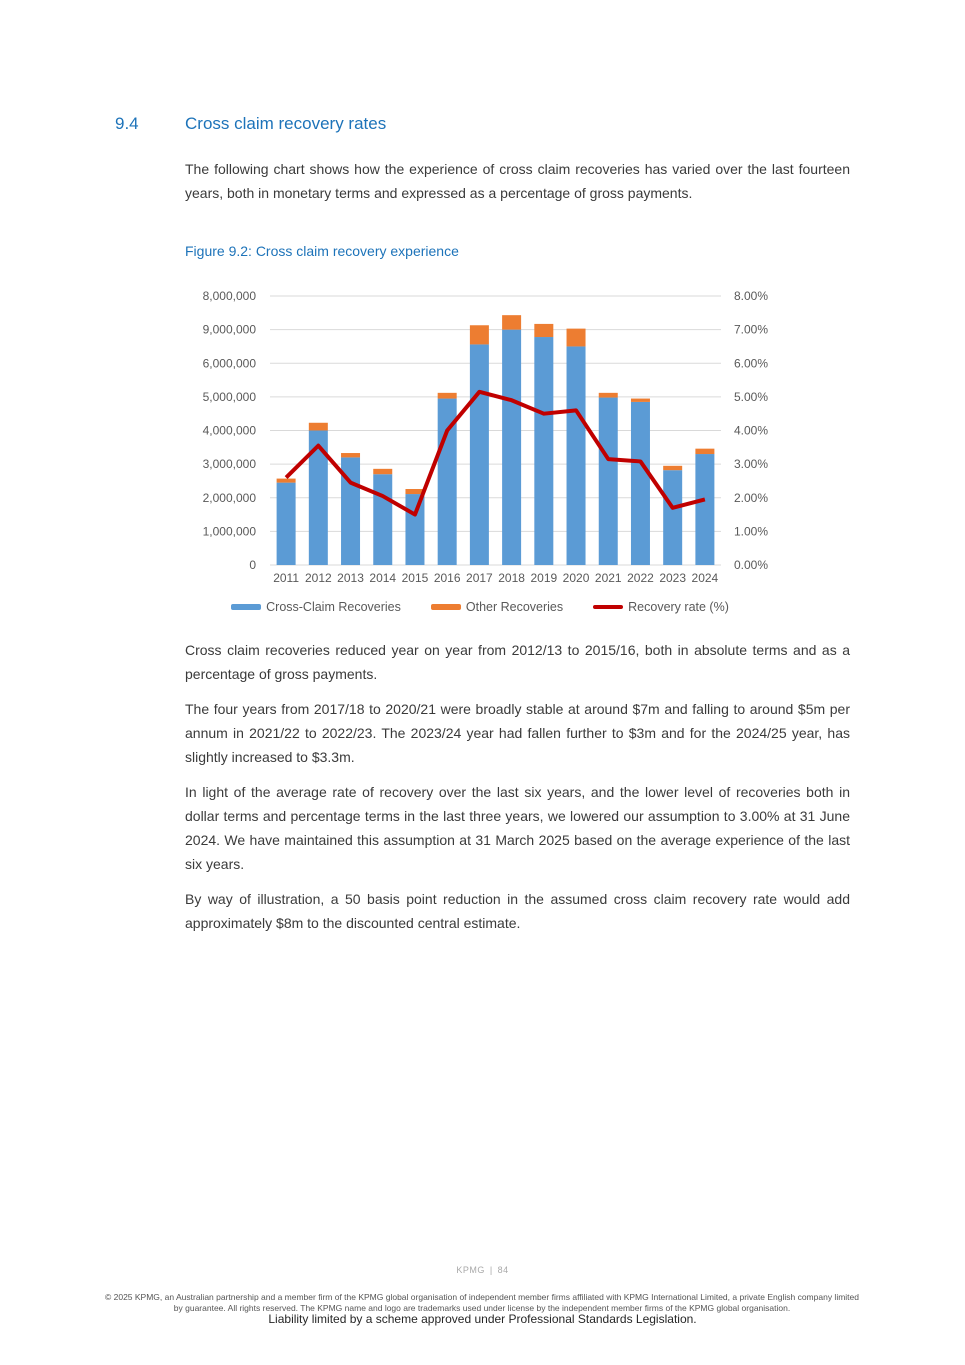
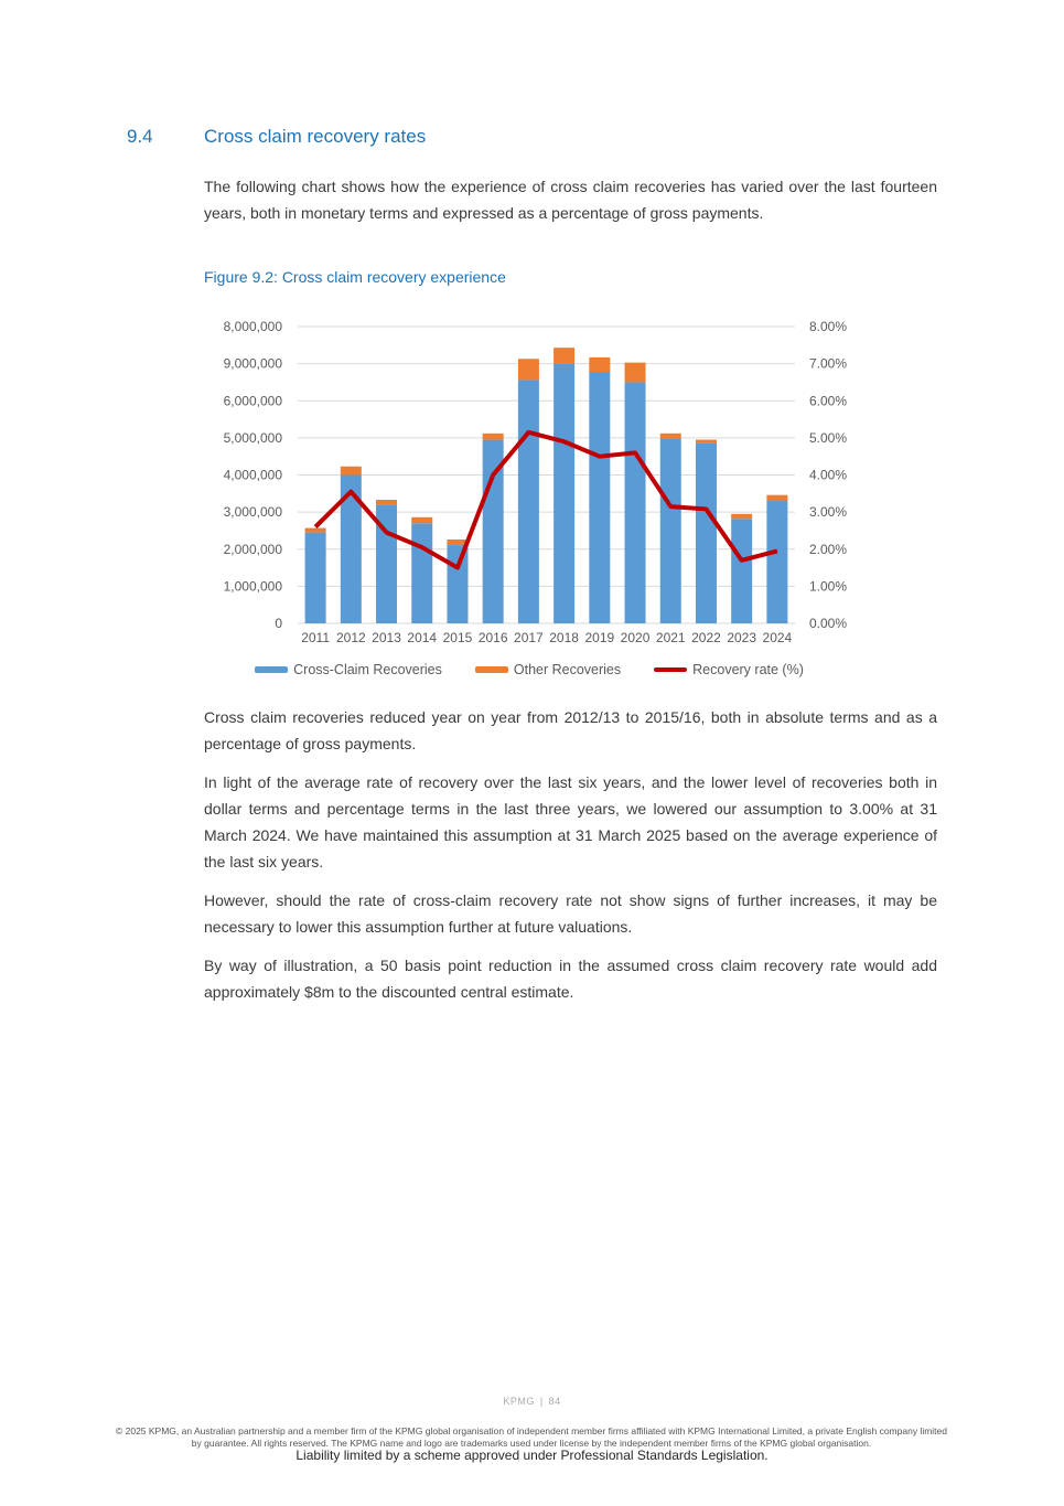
  9.4
  Cross claim recovery rates
  The following chart shows how the experience of cross claim recoveries has varied over the last fourteen years, both in monetary terms and expressed as a percentage of gross payments.
  Figure 9.2: Cross claim recovery experience
  0
  0.00%
  1,000,000
  1.00%
  2,000,000
  2.00%
  3,000,000
  3.00%
  4,000,000
  4.00%
  5,000,000
  5.00%
  6,000,000
  6.00%
  9,000,000
  7.00%
  8,000,000
  8.00%
  2011
  2012
  2013
  2014
  2015
  2016
  2017
  2018
  2019
  2020
  2021
  2022
  2023
  2024
  Cross-Claim Recoveries
  Other Recoveries
  Recovery rate (%)
  Cross claim recoveries reduced year on year from 2012/13 to 2015/16, both in absolute terms and as a percentage of gross payments.
- The four years from 2017/18 to 2020/21 were broadly stable at around $7m and falling to around $5m per annum in 2021/22 to 2022/23. The 2023/24 year had fallen further to $3m and for the 2024/25 year, has slightly increased to $3.3m.
- In light of the average rate of recovery over the last six years, and the lower level of recoveries both in dollar terms and percentage terms in the last three years, we lowered our assumption to 3.00% at 31 June 2024. We have maintained this assumption at 31 March 2025 based on the average experience of the last six years.
+ In light of the average rate of recovery over the last six years, and the lower level of recoveries both in dollar terms and percentage terms in the last three years, we lowered our assumption to 3.00% at 31 March 2024. We have maintained this assumption at 31 March 2025 based on the average experience of the last six years.
+ However, should the rate of cross-claim recovery rate not show signs of further increases, it may be necessary to lower this assumption further at future valuations.
  By way of illustration, a 50 basis point reduction in the assumed cross claim recovery rate would add approximately $8m to the discounted central estimate.
  KPMG | 84
  © 2025 KPMG, an Australian partnership and a member firm of the KPMG global organisation of independent member firms affiliated with KPMG International Limited, a private English company limited by guarantee. All rights reserved. The KPMG name and logo are trademarks used under license by the independent member firms of the KPMG global organisation.
  Liability limited by a scheme approved under Professional Standards Legislation.
